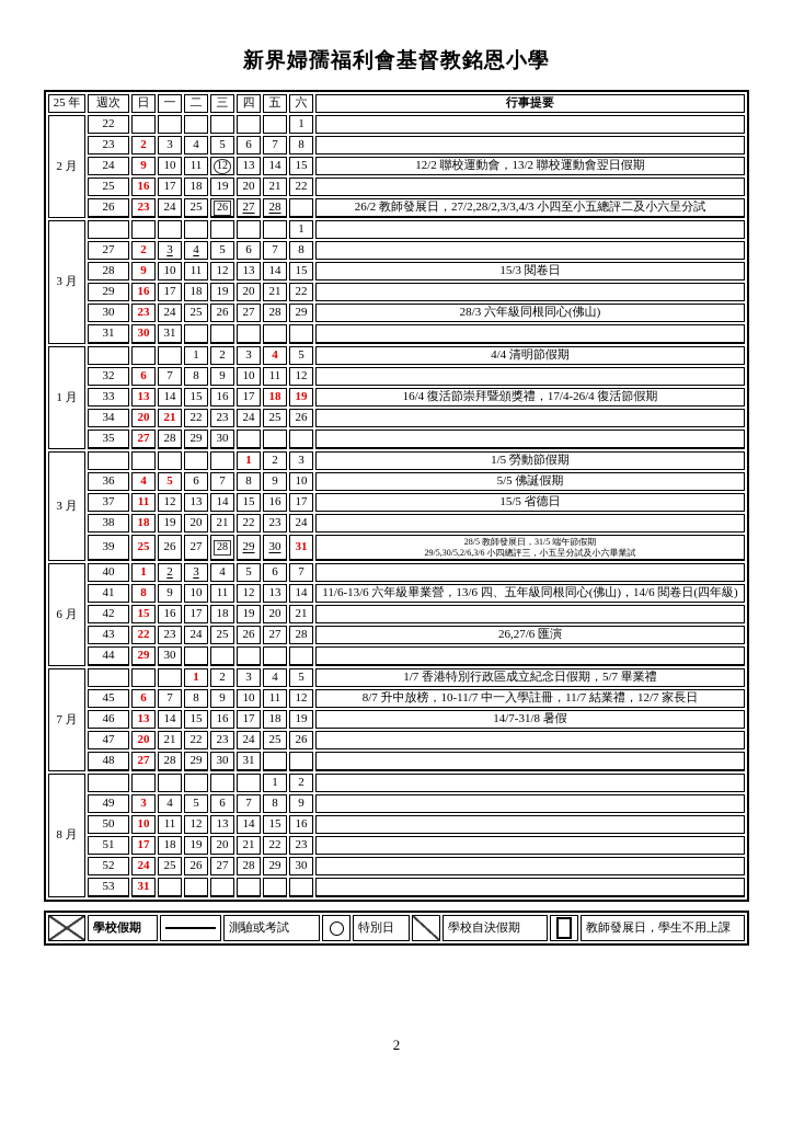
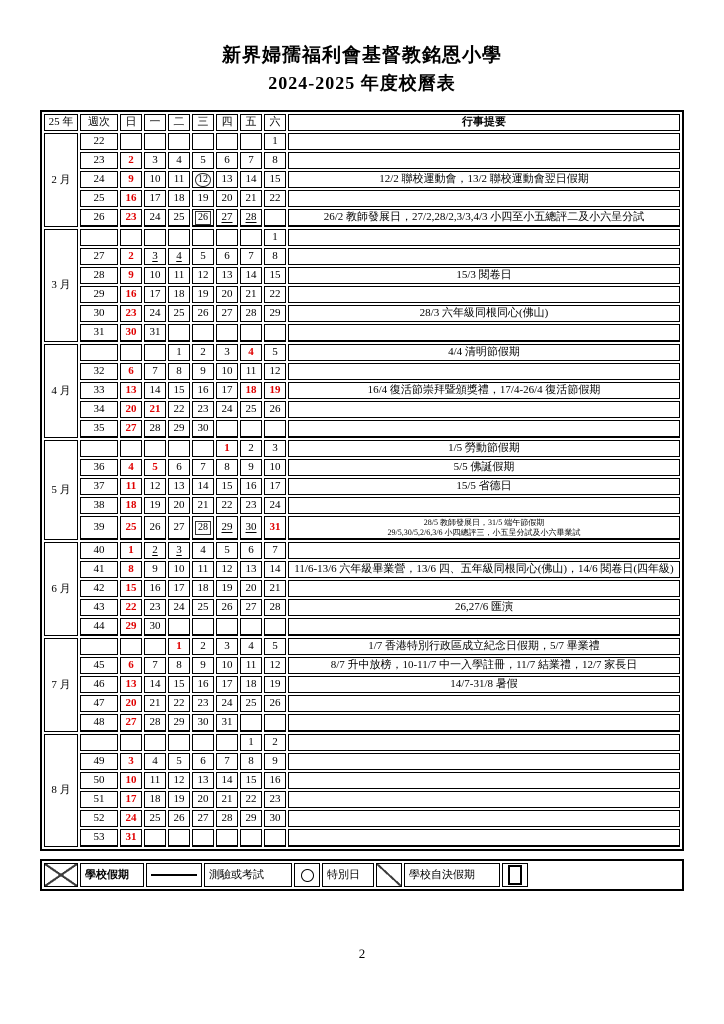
  新界婦孺福利會基督教銘恩小學
+ 2024-2025 年度校曆表
  25 年	週次	日	一	二	三	四	五	六	行事提要
  2 月	22							1
  23	2	3	4	5	6	7	8
  24	9	10	11	12	13	14	15	12/2 聯校運動會，13/2 聯校運動會翌日假期
  25	16	17	18	19	20	21	22
  26	23	24	25	26	27	28		26/2 教師發展日，27/2,28/2,3/3,4/3 小四至小五總評二及小六呈分試
  3 月								1
  27	2	3	4	5	6	7	8
  28	9	10	11	12	13	14	15	15/3 閱卷日
  29	16	17	18	19	20	21	22
  30	23	24	25	26	27	28	29	28/3 六年級同根同心(佛山)
  31	30	31
- 1 月				1	2	3	4	5	4/4 清明節假期
+ 4 月				1	2	3	4	5	4/4 清明節假期
  32	6	7	8	9	10	11	12
  33	13	14	15	16	17	18	19	16/4 復活節崇拜暨頒獎禮，17/4-26/4 復活節假期
  34	20	21	22	23	24	25	26
  35	27	28	29	30
- 3 月						1	2	3	1/5 勞動節假期
+ 5 月						1	2	3	1/5 勞動節假期
  36	4	5	6	7	8	9	10	5/5 佛誕假期
  37	11	12	13	14	15	16	17	15/5 省德日
  38	18	19	20	21	22	23	24
  39	25	26	27	28	29	30	31	28/5 教師發展日，31/5 端午節假期29/5,30/5,2/6,3/6 小四總評三，小五呈分試及小六畢業試
  6 月	40	1	2	3	4	5	6	7
  41	8	9	10	11	12	13	14	11/6-13/6 六年級畢業營，13/6 四、五年級同根同心(佛山)，14/6 閱卷日(四年級)
  42	15	16	17	18	19	20	21
  43	22	23	24	25	26	27	28	26,27/6 匯演
  44	29	30
  7 月				1	2	3	4	5	1/7 香港特別行政區成立紀念日假期，5/7 畢業禮
  45	6	7	8	9	10	11	12	8/7 升中放榜，10-11/7 中一入學註冊，11/7 結業禮，12/7 家長日
  46	13	14	15	16	17	18	19	14/7-31/8 暑假
  47	20	21	22	23	24	25	26
  48	27	28	29	30	31
  8 月							1	2
  49	3	4	5	6	7	8	9
  50	10	11	12	13	14	15	16
  51	17	18	19	20	21	22	23
  52	24	25	26	27	28	29	30
  53	31
  學校假期
  測驗或考試
  特別日
  學校自決假期
- 教師發展日，學生不用上課
  2
